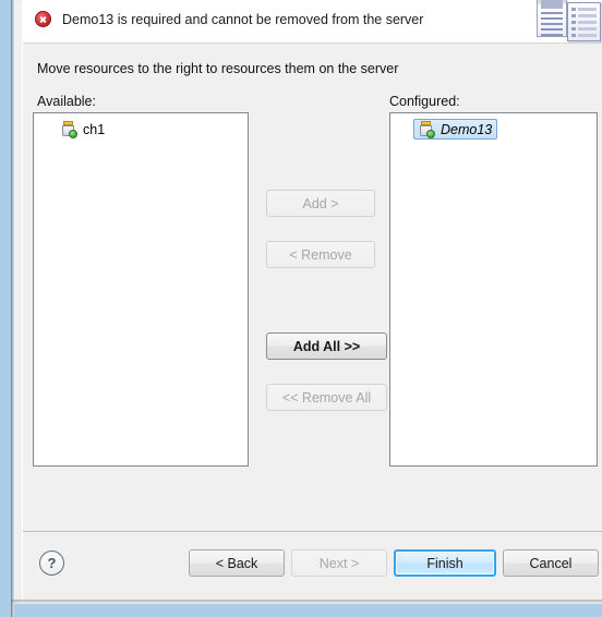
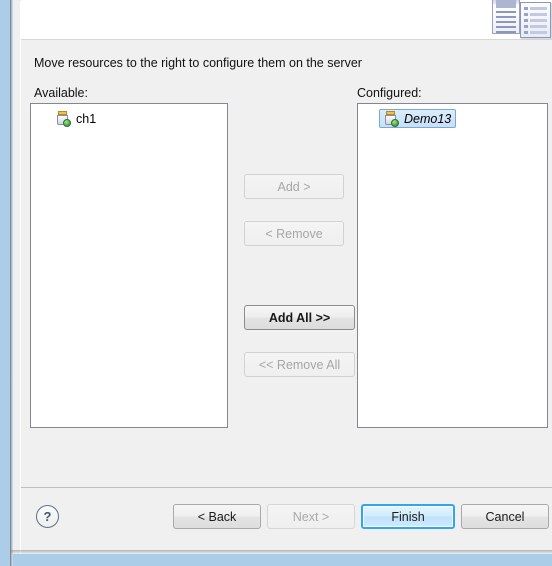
- Demo13 is required and cannot be removed from the server
- Move resources to the right to resources them on the server
+ Move resources to the right to configure them on the server
  Available:
  Configured:
  ch1
  Demo13
  Add >
  < Remove
  Add All >>
  << Remove All
  ?
  < Back
  Next >
  Finish
  Cancel
